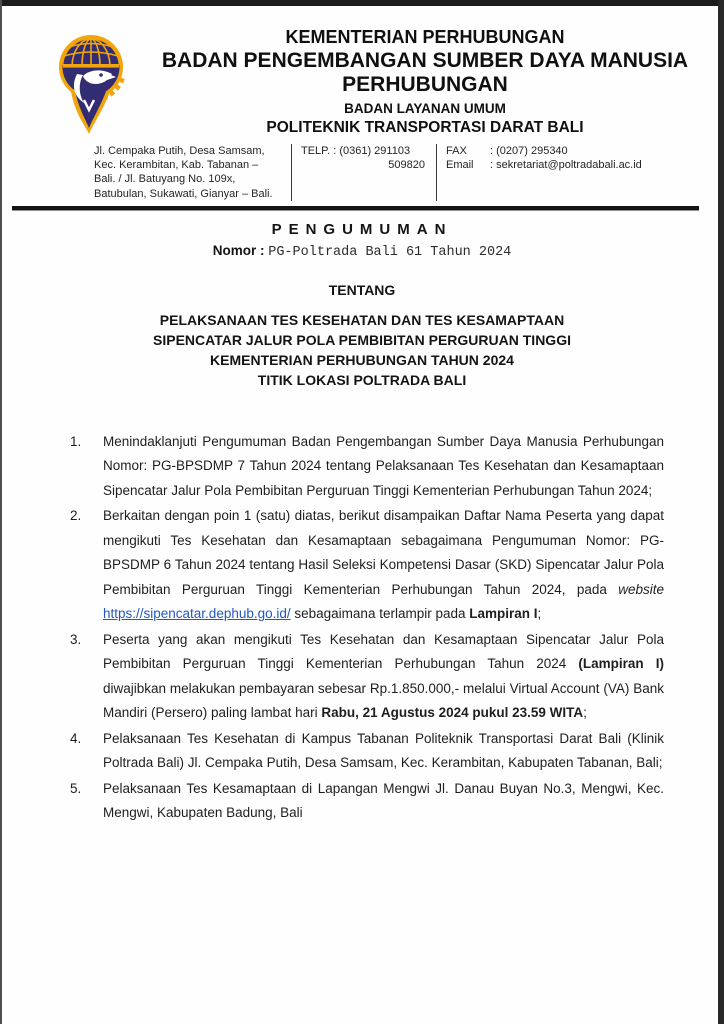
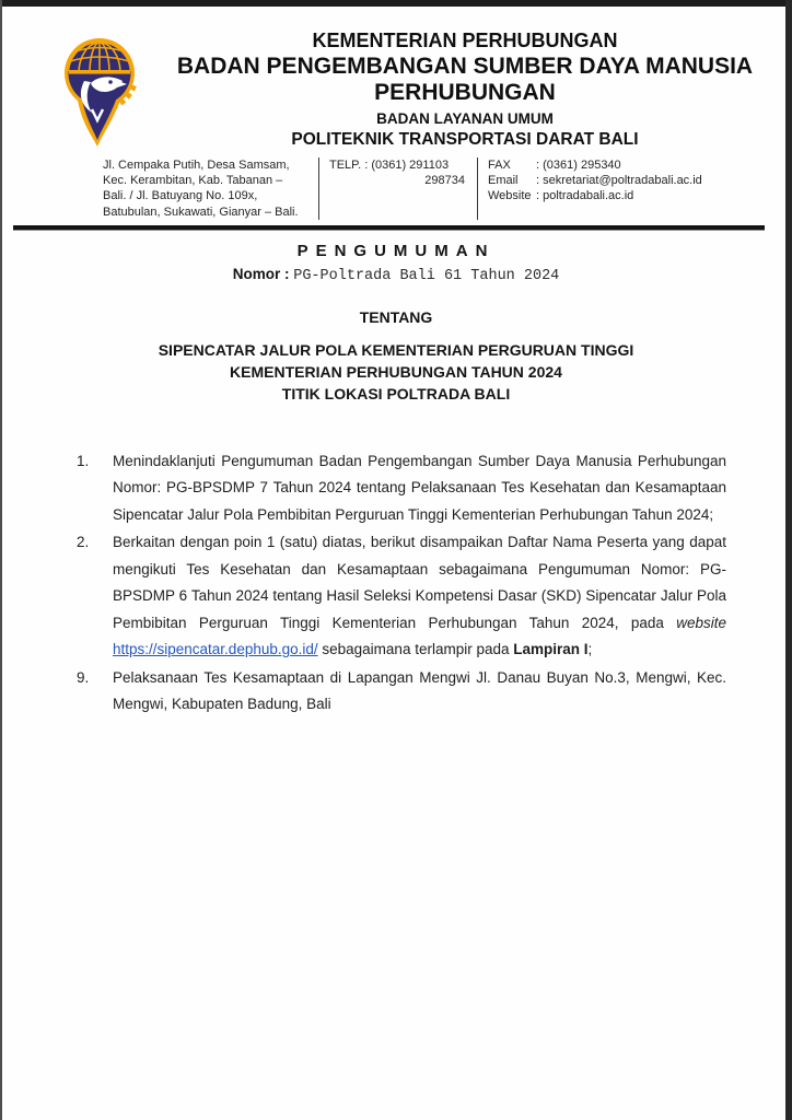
  KEMENTERIAN PERHUBUNGAN
  BADAN PENGEMBANGAN SUMBER DAYA MANUSIA
  PERHUBUNGAN
  BADAN LAYANAN UMUM
  POLITEKNIK TRANSPORTASI DARAT BALI
  Jl. Cempaka Putih, Desa Samsam, Kec. Kerambitan, Kab. Tabanan – Bali. / Jl. Batuyang No. 109x, Batubulan, Sukawati, Gianyar – Bali.
  TELP. : (0361) 291103
- 509820
+ 298734
  FAX
- : (0207) 295340
+ : (0361) 295340
  Email
  : sekretariat@poltradabali.ac.id
+ Website
+ : poltradabali.ac.id
  PENGUMUMAN
  Nomor : PG-Poltrada Bali 61 Tahun 2024
  TENTANG
- PELAKSANAAN TES KESEHATAN DAN TES KESAMAPTAAN
- SIPENCATAR JALUR POLA PEMBIBITAN PERGURUAN TINGGI
+ SIPENCATAR JALUR POLA KEMENTERIAN PERGURUAN TINGGI
  KEMENTERIAN PERHUBUNGAN TAHUN 2024
  TITIK LOKASI POLTRADA BALI
  1.
  Menindaklanjuti Pengumuman Badan Pengembangan Sumber Daya Manusia Perhubungan Nomor: PG-BPSDMP 7 Tahun 2024 tentang Pelaksanaan Tes Kesehatan dan Kesamaptaan Sipencatar Jalur Pola Pembibitan Perguruan Tinggi Kementerian Perhubungan Tahun 2024;
  2.
  Berkaitan dengan poin 1 (satu) diatas, berikut disampaikan Daftar Nama Peserta yang dapat mengikuti Tes Kesehatan dan Kesamaptaan sebagaimana Pengumuman Nomor: PG-BPSDMP 6 Tahun 2024 tentang Hasil Seleksi Kompetensi Dasar (SKD) Sipencatar Jalur Pola Pembibitan Perguruan Tinggi Kementerian Perhubungan Tahun 2024, pada website https://sipencatar.dephub.go.id/ sebagaimana terlampir pada Lampiran I;
- 3.
- Peserta yang akan mengikuti Tes Kesehatan dan Kesamaptaan Sipencatar Jalur Pola Pembibitan Perguruan Tinggi Kementerian Perhubungan Tahun 2024 (Lampiran I) diwajibkan melakukan pembayaran sebesar Rp.1.850.000,- melalui Virtual Account (VA) Bank Mandiri (Persero) paling lambat hari Rabu, 21 Agustus 2024 pukul 23.59 WITA;
- 4.
- Pelaksanaan Tes Kesehatan di Kampus Tabanan Politeknik Transportasi Darat Bali (Klinik Poltrada Bali) Jl. Cempaka Putih, Desa Samsam, Kec. Kerambitan, Kabupaten Tabanan, Bali;
- 5.
+ 9.
  Pelaksanaan Tes Kesamaptaan di Lapangan Mengwi Jl. Danau Buyan No.3, Mengwi, Kec. Mengwi, Kabupaten Badung, Bali
